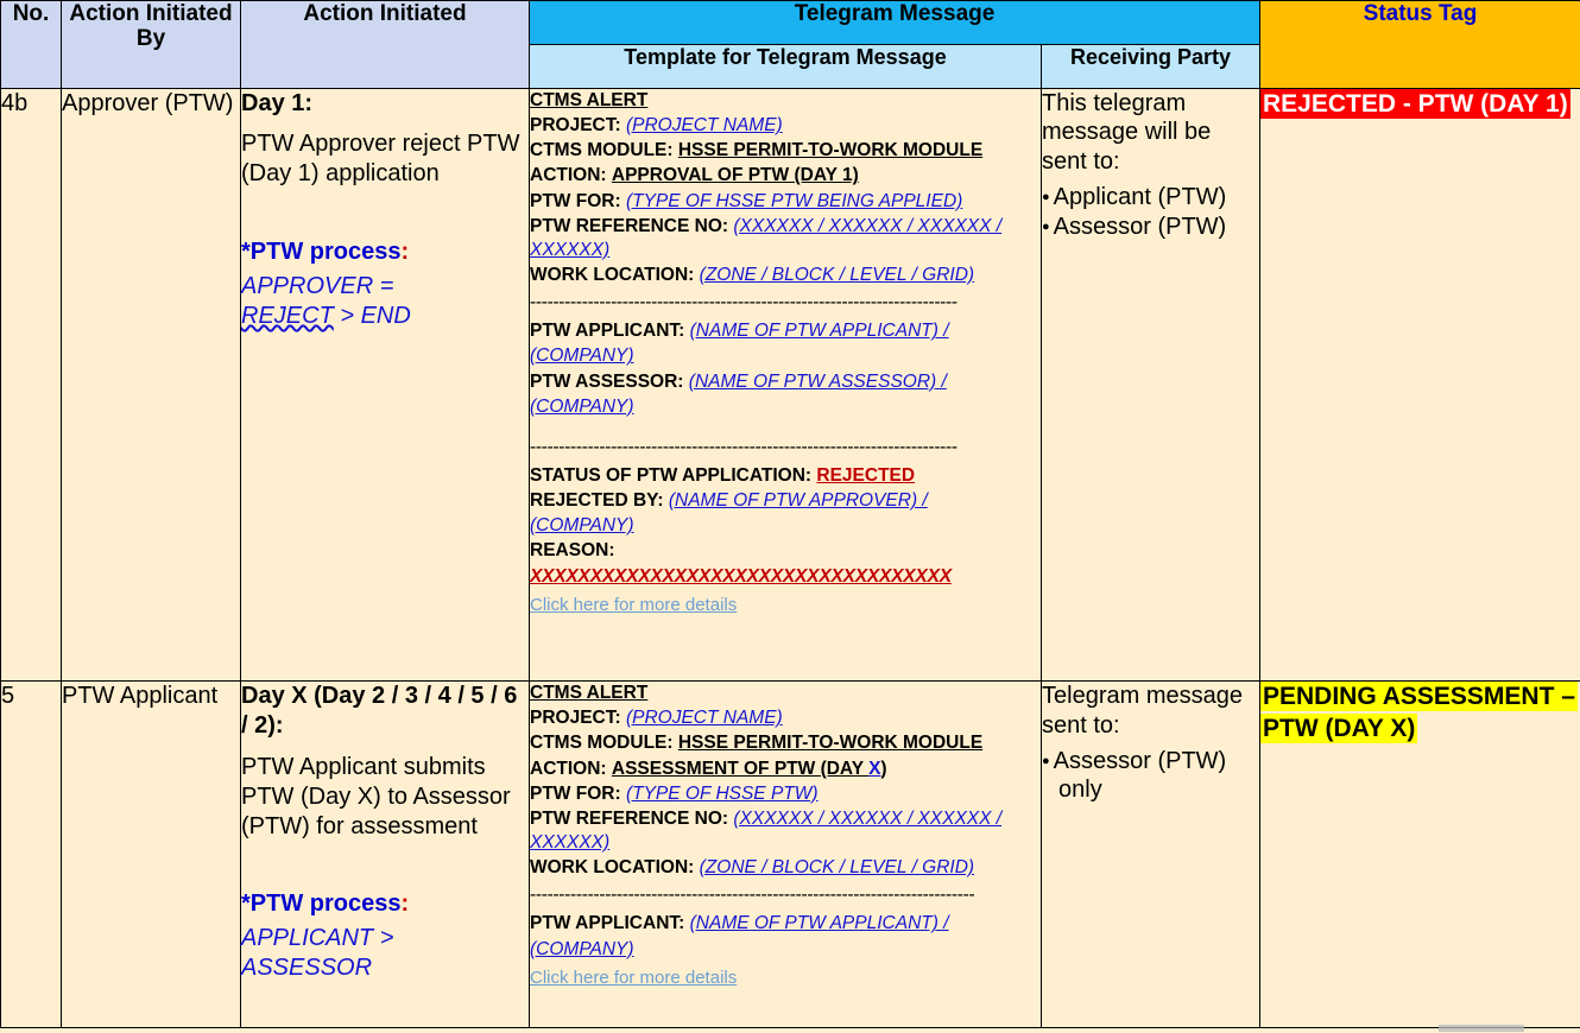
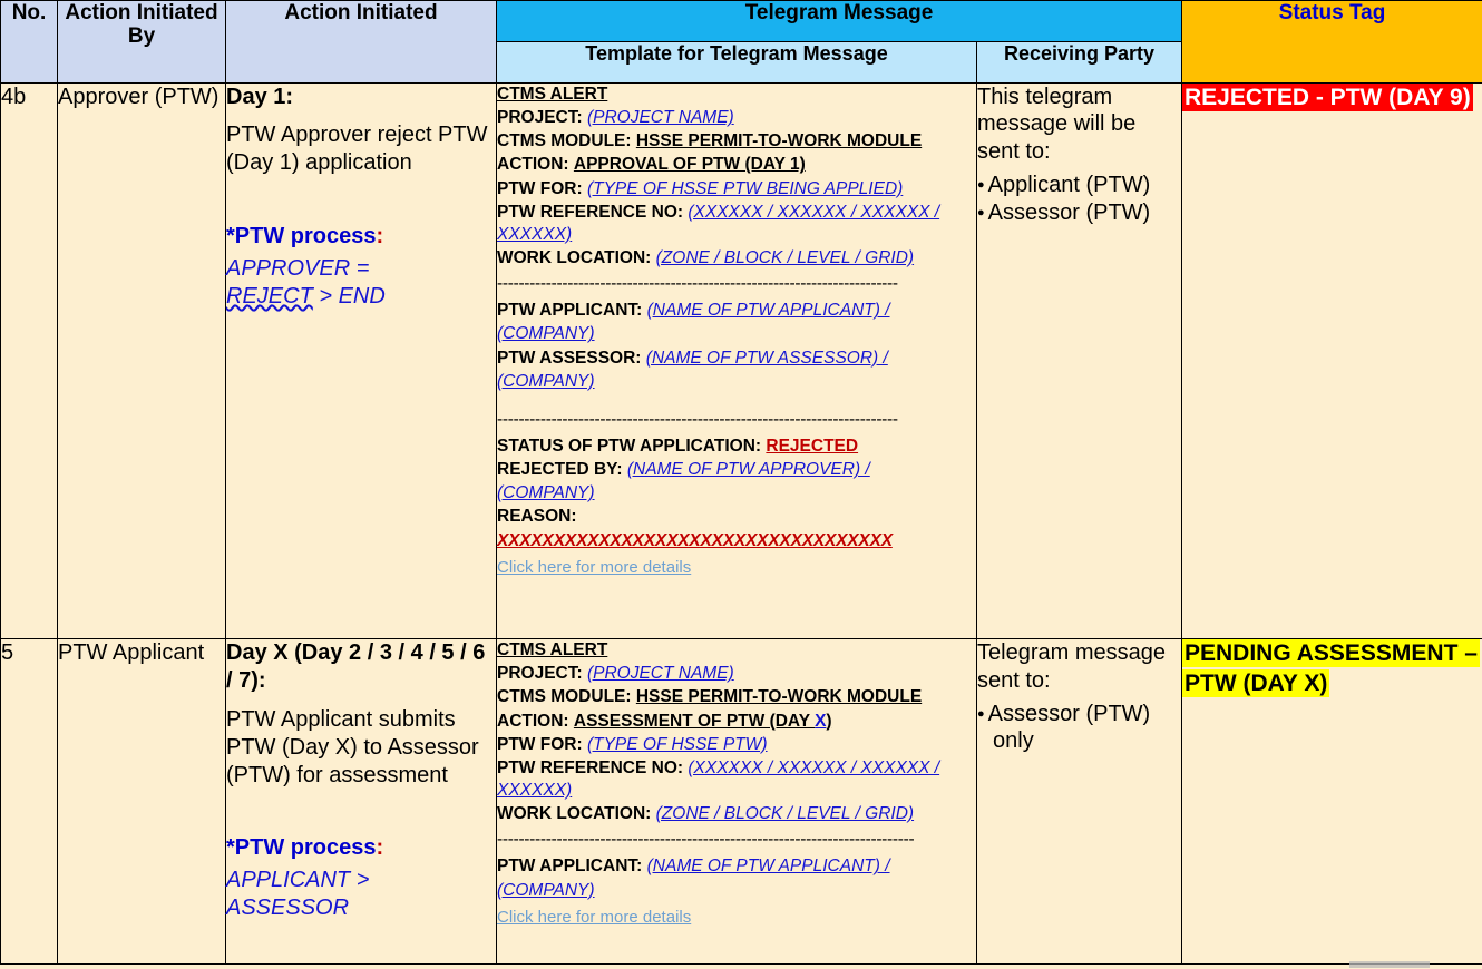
  No.	Action Initiated By	Action Initiated	Telegram Message	Status Tag
  Template for Telegram Message	Receiving Party
- 4b	Approver (PTW)	Day 1: PTW Approver reject PTW (Day 1) application *PTW process: APPROVER = REJECT > END	CTMS ALERT PROJECT: (PROJECT NAME) CTMS MODULE: HSSE PERMIT-TO-WORK MODULE ACTION: APPROVAL OF PTW (DAY 1) PTW FOR: (TYPE OF HSSE PTW BEING APPLIED) PTW REFERENCE NO: (XXXXXX / XXXXXX / XXXXXX / XXXXXX) WORK LOCATION: (ZONE / BLOCK / LEVEL / GRID) -------------------------------------------------------------------------- PTW APPLICANT: (NAME OF PTW APPLICANT) / (COMPANY) PTW ASSESSOR: (NAME OF PTW ASSESSOR) / (COMPANY) -------------------------------------------------------------------------- STATUS OF PTW APPLICATION: REJECTED REJECTED BY: (NAME OF PTW APPROVER) / (COMPANY) REASON: XXXXXXXXXXXXXXXXXXXXXXXXXXXXXXXXXXX Click here for more details	This telegram message will be sent to: Applicant (PTW) Assessor (PTW)	REJECTED - PTW (DAY 1)
+ 4b	Approver (PTW)	Day 1: PTW Approver reject PTW (Day 1) application *PTW process: APPROVER = REJECT > END	CTMS ALERT PROJECT: (PROJECT NAME) CTMS MODULE: HSSE PERMIT-TO-WORK MODULE ACTION: APPROVAL OF PTW (DAY 1) PTW FOR: (TYPE OF HSSE PTW BEING APPLIED) PTW REFERENCE NO: (XXXXXX / XXXXXX / XXXXXX / XXXXXX) WORK LOCATION: (ZONE / BLOCK / LEVEL / GRID) -------------------------------------------------------------------------- PTW APPLICANT: (NAME OF PTW APPLICANT) / (COMPANY) PTW ASSESSOR: (NAME OF PTW ASSESSOR) / (COMPANY) -------------------------------------------------------------------------- STATUS OF PTW APPLICATION: REJECTED REJECTED BY: (NAME OF PTW APPROVER) / (COMPANY) REASON: XXXXXXXXXXXXXXXXXXXXXXXXXXXXXXXXXXX Click here for more details	This telegram message will be sent to: Applicant (PTW) Assessor (PTW)	REJECTED - PTW (DAY 9)
- 5	PTW Applicant	Day X (Day 2 / 3 / 4 / 5 / 6 / 2): PTW Applicant submits PTW (Day X) to Assessor (PTW) for assessment *PTW process: APPLICANT > ASSESSOR	CTMS ALERT PROJECT: (PROJECT NAME) CTMS MODULE: HSSE PERMIT-TO-WORK MODULE ACTION: ASSESSMENT OF PTW (DAY X) PTW FOR: (TYPE OF HSSE PTW) PTW REFERENCE NO: (XXXXXX / XXXXXX / XXXXXX / XXXXXX) WORK LOCATION: (ZONE / BLOCK / LEVEL / GRID) ----------------------------------------------------------------------------- PTW APPLICANT: (NAME OF PTW APPLICANT) / (COMPANY) Click here for more details	Telegram message sent to: Assessor (PTW) only	PENDING ASSESSMENT – PTW (DAY X)
+ 5	PTW Applicant	Day X (Day 2 / 3 / 4 / 5 / 6 / 7): PTW Applicant submits PTW (Day X) to Assessor (PTW) for assessment *PTW process: APPLICANT > ASSESSOR	CTMS ALERT PROJECT: (PROJECT NAME) CTMS MODULE: HSSE PERMIT-TO-WORK MODULE ACTION: ASSESSMENT OF PTW (DAY X) PTW FOR: (TYPE OF HSSE PTW) PTW REFERENCE NO: (XXXXXX / XXXXXX / XXXXXX / XXXXXX) WORK LOCATION: (ZONE / BLOCK / LEVEL / GRID) ----------------------------------------------------------------------------- PTW APPLICANT: (NAME OF PTW APPLICANT) / (COMPANY) Click here for more details	Telegram message sent to: Assessor (PTW) only	PENDING ASSESSMENT – PTW (DAY X)
